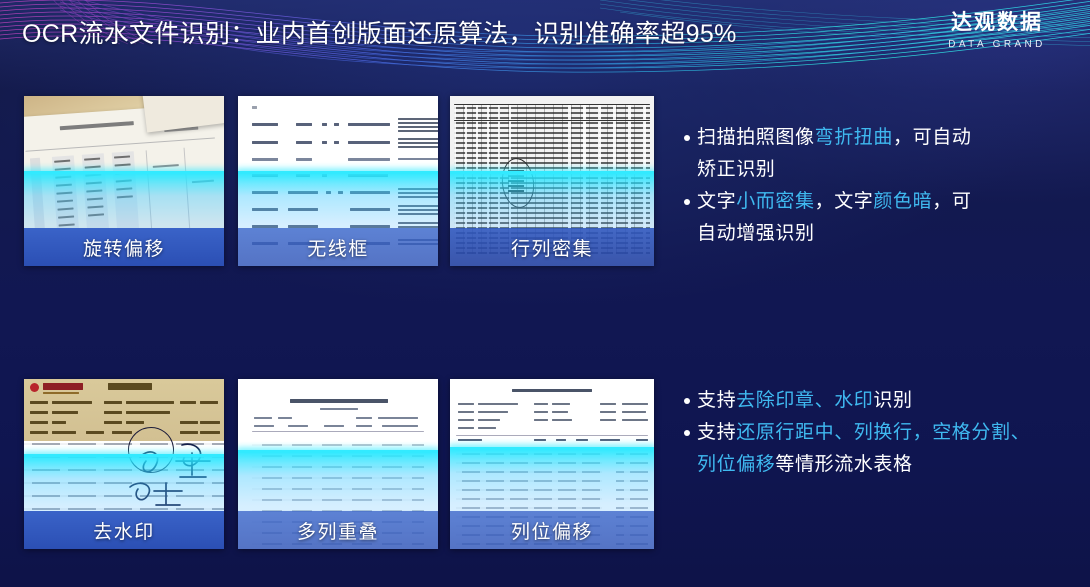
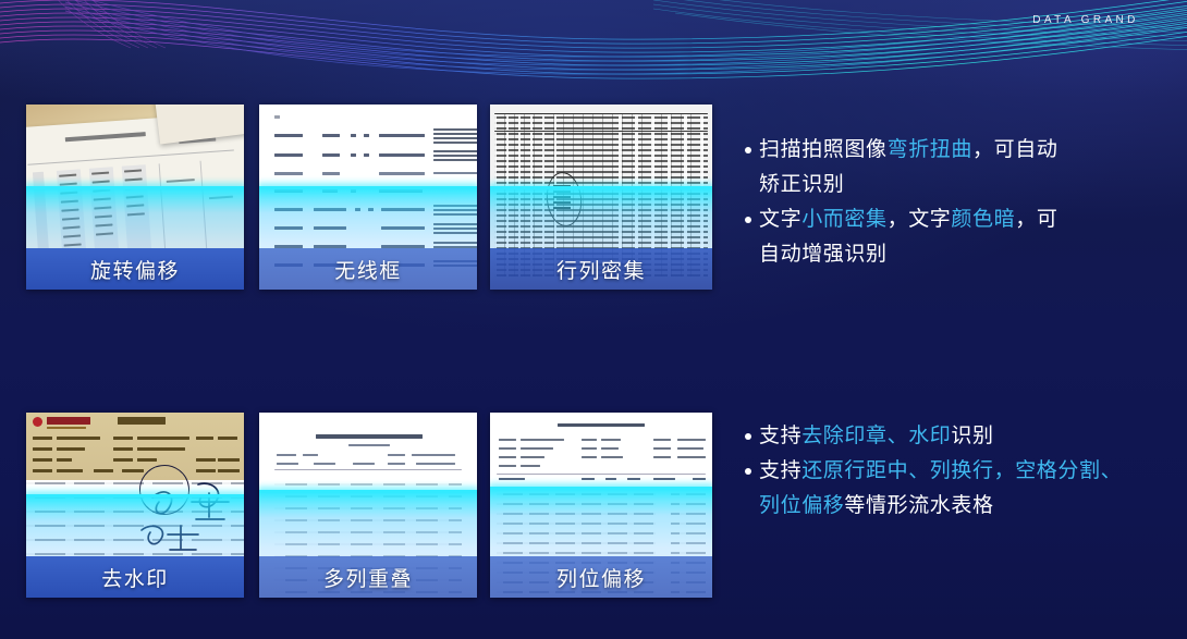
- OCR流水文件识别：业内首创版面还原算法，识别准确率超95%
- 达观数据
  DATA GRAND
  旋转偏移
  无线框
  行列密集
  去水印
  多列重叠
  列位偏移
  扫描拍照图像弯折扭曲，可自动
  矫正识别
  文字小而密集，文字颜色暗，可
  自动增强识别
  支持去除印章、水印识别
  支持还原行距中、列换行，空格分割、
  列位偏移
  等情形流水表格
